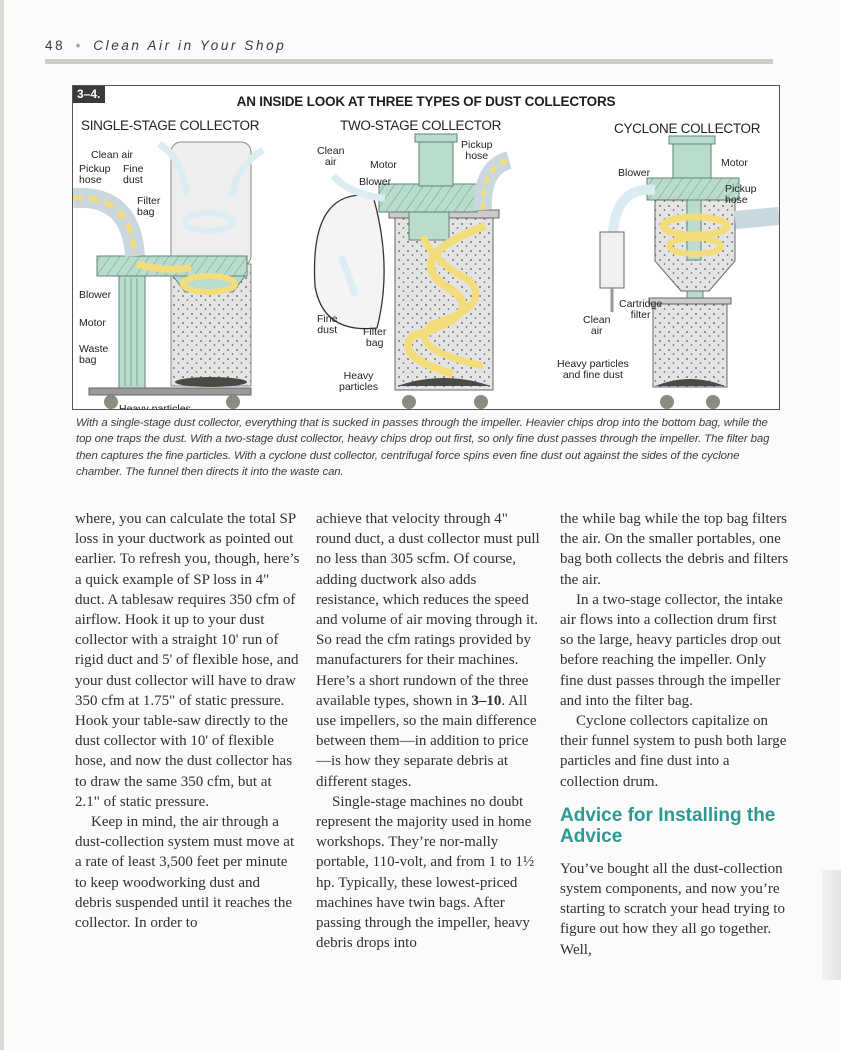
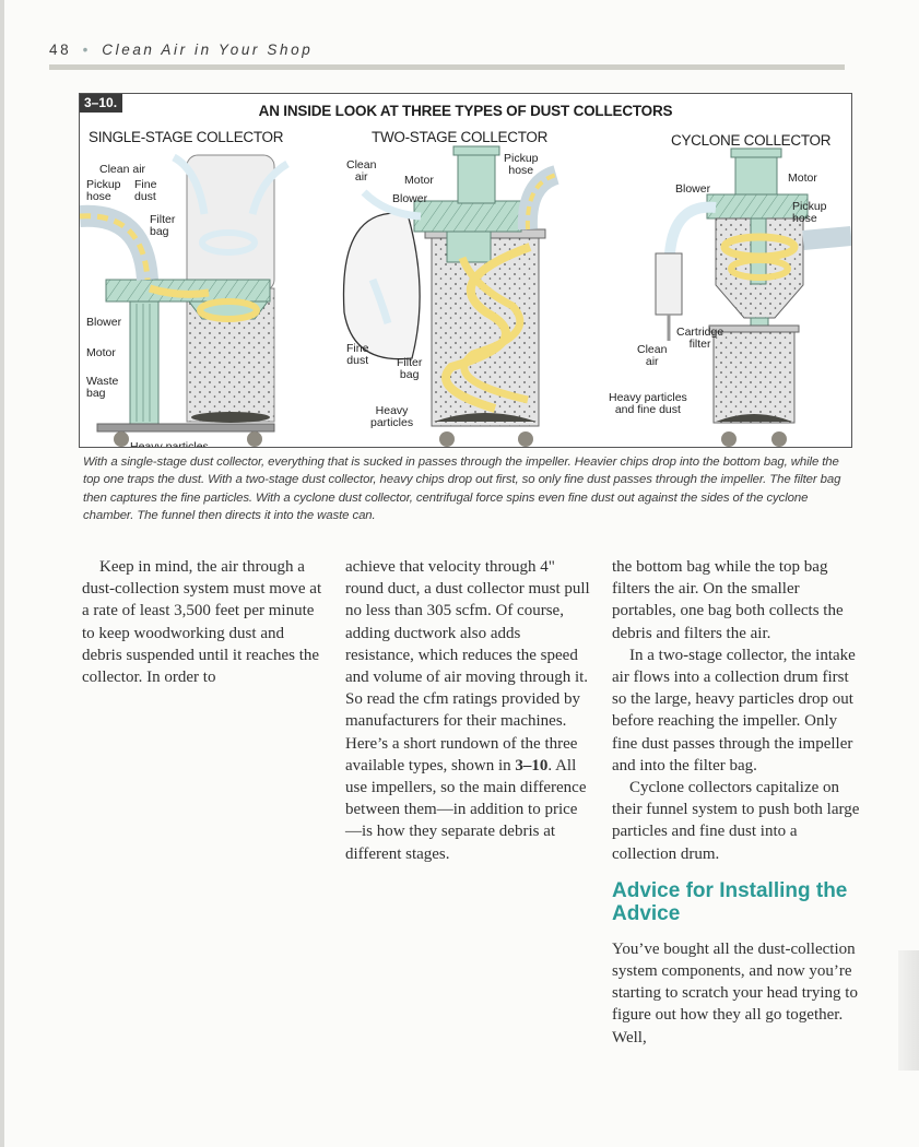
  48 • Clean Air in Your Shop
- 3–4.
+ 3–10.
  AN INSIDE LOOK AT THREE TYPES OF DUST COLLECTORS
  SINGLE-STAGE COLLECTOR
  TWO-STAGE COLLECTOR
  CYCLONE COLLECTOR
  Clean air
  Pickup
  hose
  Fine
  dust
  Filter
  bag
  Blower
  Motor
  Waste
  bag
  Clean
  air
  Motor
  Blower
  Pickup
  hose
  Fine
  dust
  Filter
  bag
  Heavy
  particles
  Motor
  Blower
  Pickup
  hose
  Cartridge
  filter
  Clean
  air
  Heavy particles
  and fine dust
  With a single-stage dust collector, everything that is sucked in passes through the impeller. Heavier chips drop into the bottom bag, while the top one traps the dust. With a two-stage dust collector, heavy chips drop out first, so only fine dust passes through the impeller. The filter bag then captures the fine particles. With a cyclone dust collector, centrifugal force spins even fine dust out against the sides of the cyclone chamber. The funnel then directs it into the waste can.
- where, you can calculate the total SP loss in your ductwork as pointed out earlier. To refresh you, though, here’s a quick example of SP loss in 4" duct. A tablesaw requires 350 cfm of airflow. Hook it up to your dust collector with a straight 10' run of rigid duct and 5' of flexible hose, and your dust collector will have to draw 350 cfm at 1.75" of static pressure. Hook your table-saw directly to the dust collector with 10' of flexible hose, and now the dust collector has to draw the same 350 cfm, but at 2.1" of static pressure.
  Keep in mind, the air through a dust-collection system must move at a rate of least 3,500 feet per minute to keep woodworking dust and debris suspended until it reaches the collector. In order to
  achieve that velocity through 4" round duct, a dust collector must pull no less than 305 scfm. Of course, adding ductwork also adds resistance, which reduces the speed and volume of air moving through it. So read the cfm ratings provided by manufacturers for their machines. Here’s a short rundown of the three available types, shown in 3–10. All use impellers, so the main difference between them—in addition to price—is how they separate debris at different stages.
- Single-stage machines no doubt represent the majority used in home workshops. They’re nor-mally portable, 110-volt, and from 1 to 1½ hp. Typically, these lowest-priced machines have twin bags. After passing through the impeller, heavy debris drops into
- the while bag while the top bag filters the air. On the smaller portables, one bag both collects the debris and filters the air.
+ the bottom bag while the top bag filters the air. On the smaller portables, one bag both collects the debris and filters the air.
  In a two-stage collector, the intake air flows into a collection drum first so the large, heavy particles drop out before reaching the impeller. Only fine dust passes through the impeller and into the filter bag.
  Cyclone collectors capitalize on their funnel system to push both large particles and fine dust into a collection drum.
  Advice for Installing the Advice
  You’ve bought all the dust-collection system components, and now you’re starting to scratch your head trying to figure out how they all go together. Well,
